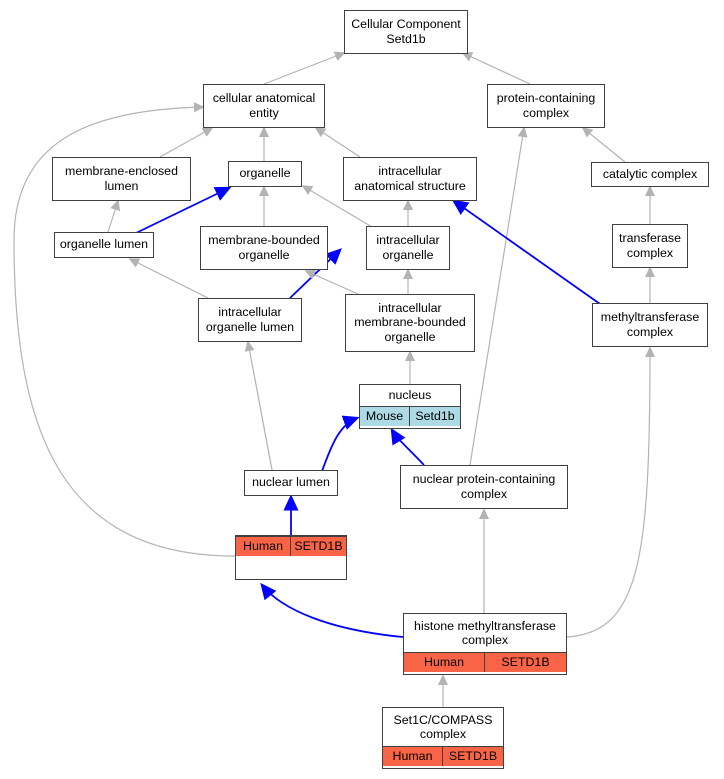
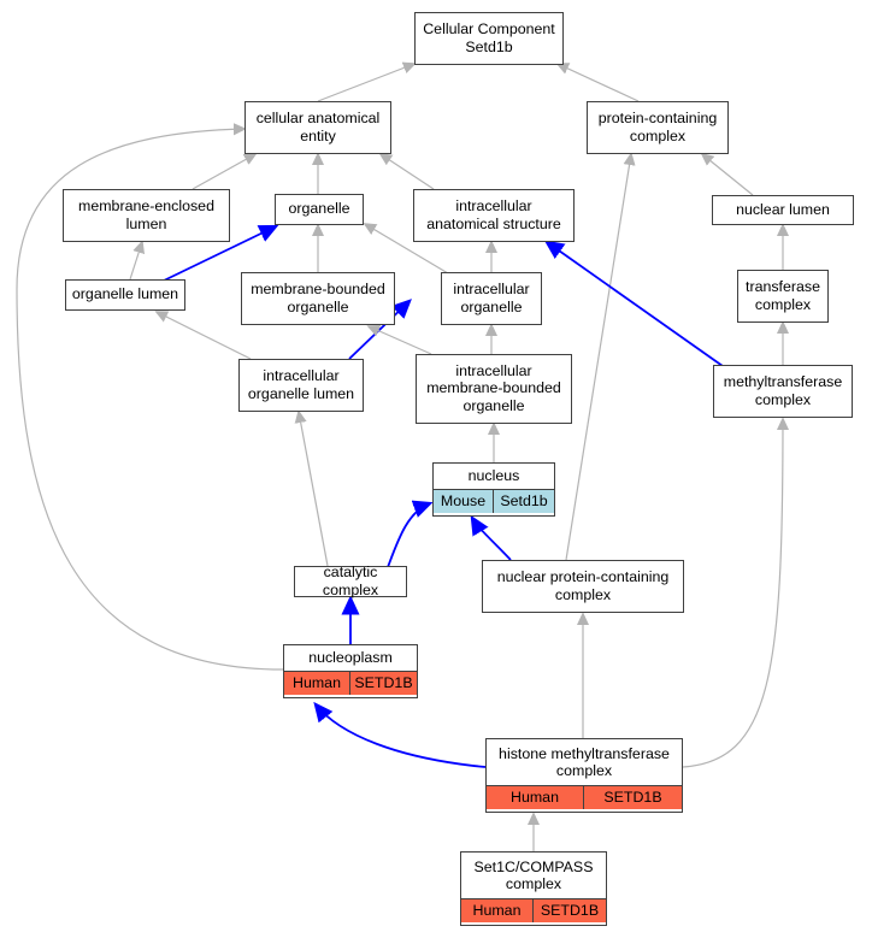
  Cellular Component
  Setd1b
  cellular anatomical
  entity
  protein-containing
  complex
  membrane-enclosed
  lumen
  organelle
  intracellular
  anatomical structure
- catalytic complex
+ nuclear lumen
  organelle lumen
  membrane-bounded
  organelle
  intracellular
  organelle
  transferase
  complex
  intracellular
  organelle lumen
  intracellular
  membrane-bounded
  organelle
  methyltransferase
  complex
  nucleus
  Mouse
  Setd1b
- nuclear lumen
+ catalytic complex
  nuclear protein-containing
  complex
+ nucleoplasm
  Human
  SETD1B
  histone methyltransferase
  complex
  Human
  SETD1B
  Set1C/COMPASS
  complex
  Human
  SETD1B
